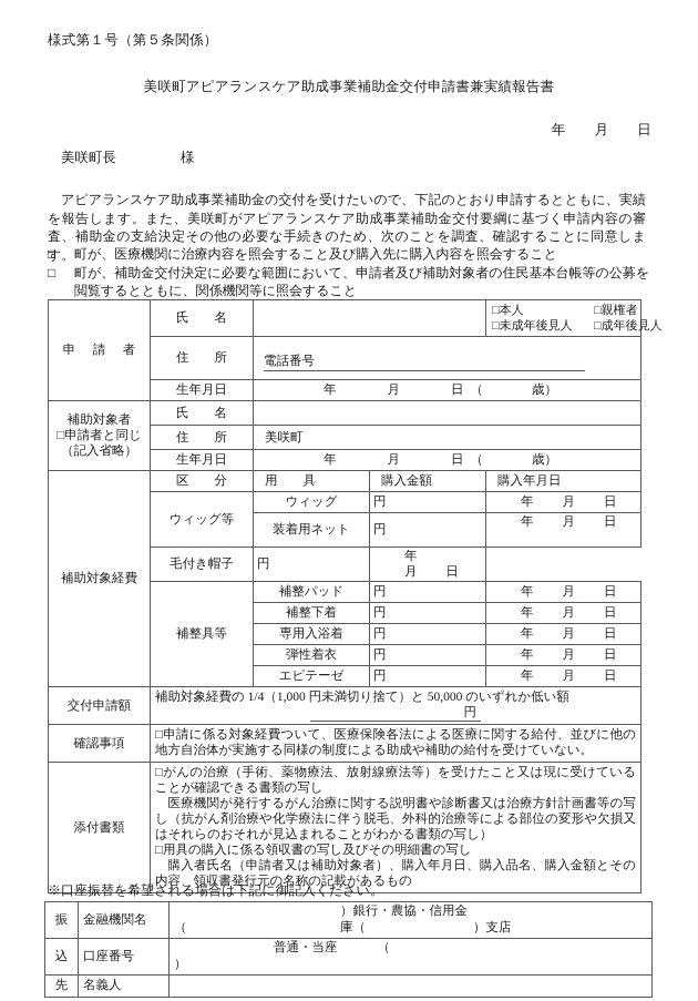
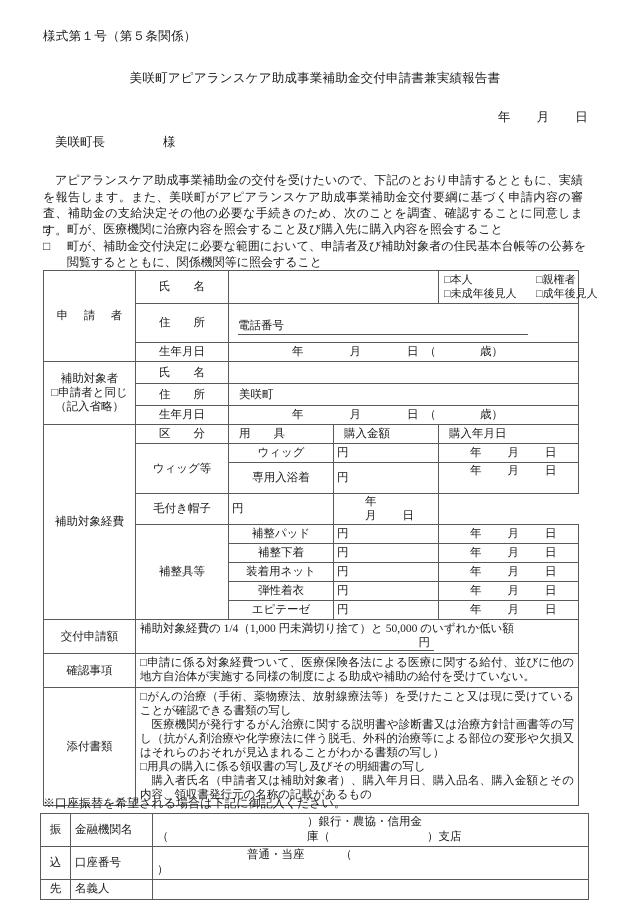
  様式第１号（第５条関係）
  美咲町アピアランスケア助成事業補助金交付申請書兼実績報告書
  年 月 日
  美咲町長 様
  アピアランスケア助成事業補助金の交付を受けたいので、下記のとおり申請するとともに、実績を報告します。また、美咲町がアピアランスケア助成事業補助金交付要綱に基づく申請内容の審査、補助金の支給決定その他の必要な手続きのため、次のことを調査、確認することに同意します。
  □ 町が、医療機関に治療内容を照会すること及び購入先に購入内容を照会すること
  □ 町が、補助金交付決定に必要な範囲において、申請者及び補助対象者の住民基本台帳等の公募を閲覧するとともに、関係機関等に照会すること
  申 請 者	氏 名		□本人 □親権者 □未成年後見人 □成年後見人
  住 所	電話番号
  生年月日	年 月 日 （ 歳）
  補助対象者 □申請者と同じ （記入省略）	氏 名
  住 所	美咲町
  生年月日	年 月 日 （ 歳）
  補助対象経費	区 分	用 具	購入金額	購入年月日
  ウィッグ等	ウィッグ	円	年 月 日
- 装着用ネット	円	年 月 日
+ 専用入浴着	円	年 月 日
  毛付き帽子	円	年月 日
  補整具等	補整パッド	円	年 月 日
  補整下着	円	年 月 日
- 専用入浴着	円	年 月 日
+ 装着用ネット	円	年 月 日
  弾性着衣	円	年 月 日
  エピテーゼ	円	年 月 日
  交付申請額	補助対象経費の 1/4（1,000 円未満切り捨て）と 50,000 のいずれか低い額 円
  確認事項	□申請に係る対象経費ついて、医療保険各法による医療に関する給付、並びに他の地方自治体が実施する同様の制度による助成や補助の給付を受けていない。
  添付書類	□がんの治療（手術、薬物療法、放射線療法等）を受けたこと又は現に受けていることが確認できる書類の写し 医療機関が発行するがん治療に関する説明書や診断書又は治療方針計画書等の写し（抗がん剤治療や化学療法に伴う脱毛、外科的治療等による部位の変形や欠損又はそれらのおそれが見込まれることがわかる書類の写し） □用具の購入に係る領収書の写し及びその明細書の写し 購入者氏名（申請者又は補助対象者）、購入年月日、購入品名、購入金額とその内容、領収書発行元の名称の記載があるもの
  ※口座振替を希望される場合は下記に御記入ください。
  振	金融機関名	（）銀行・農協・信用金庫（ ）支店
  込	口座番号	普通・当座 （）
  先	名義人
